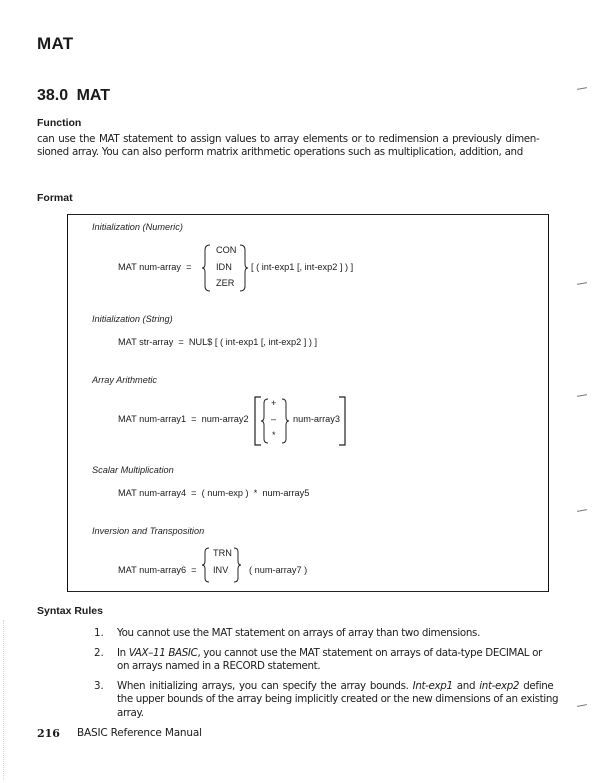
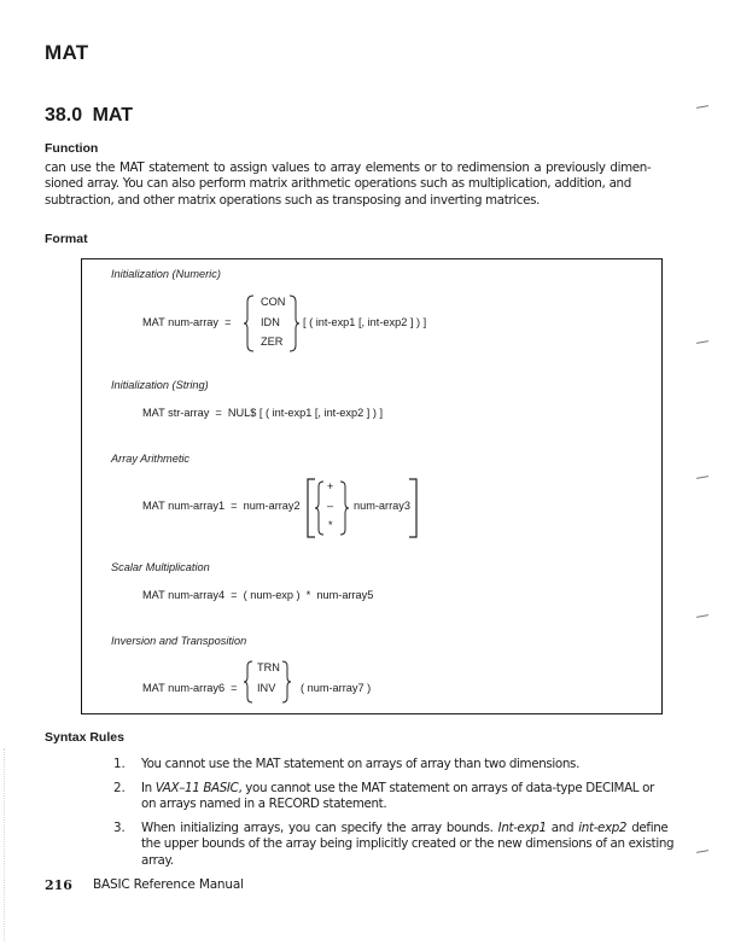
  MAT
  38.0 MAT
  Function
  can use the MAT statement to assign values to array elements or to redimension a previously dimen-
  sioned array. You can also perform matrix arithmetic operations such as multiplication, addition, and
+ subtraction, and other matrix operations such as transposing and inverting matrices.
  Format
  Initialization (Numeric)
  MAT num-array =
  CON
  IDN
  ZER
  [ ( int-exp1 [, int-exp2 ] ) ]
  Initialization (String)
  MAT str-array = NUL$ [ ( int-exp1 [, int-exp2 ] ) ]
  Array Arithmetic
  MAT num-array1 = num-array2
  +
  –
  *
  num-array3
  Scalar Multiplication
  MAT num-array4 = ( num-exp ) * num-array5
  Inversion and Transposition
  MAT num-array6 =
  TRN
  INV
  ( num-array7 )
  Syntax Rules
  1.
  You cannot use the MAT statement on arrays of array than two dimensions.
  2.
  In VAX–11 BASIC, you cannot use the MAT statement on arrays of data-type DECIMAL or
  on arrays named in a RECORD statement.
  3.
  When initializing arrays, you can specify the array bounds. Int-exp1 and int-exp2 define
  the upper bounds of the array being implicitly created or the new dimensions of an existing
  array.
  216
  BASIC Reference Manual
